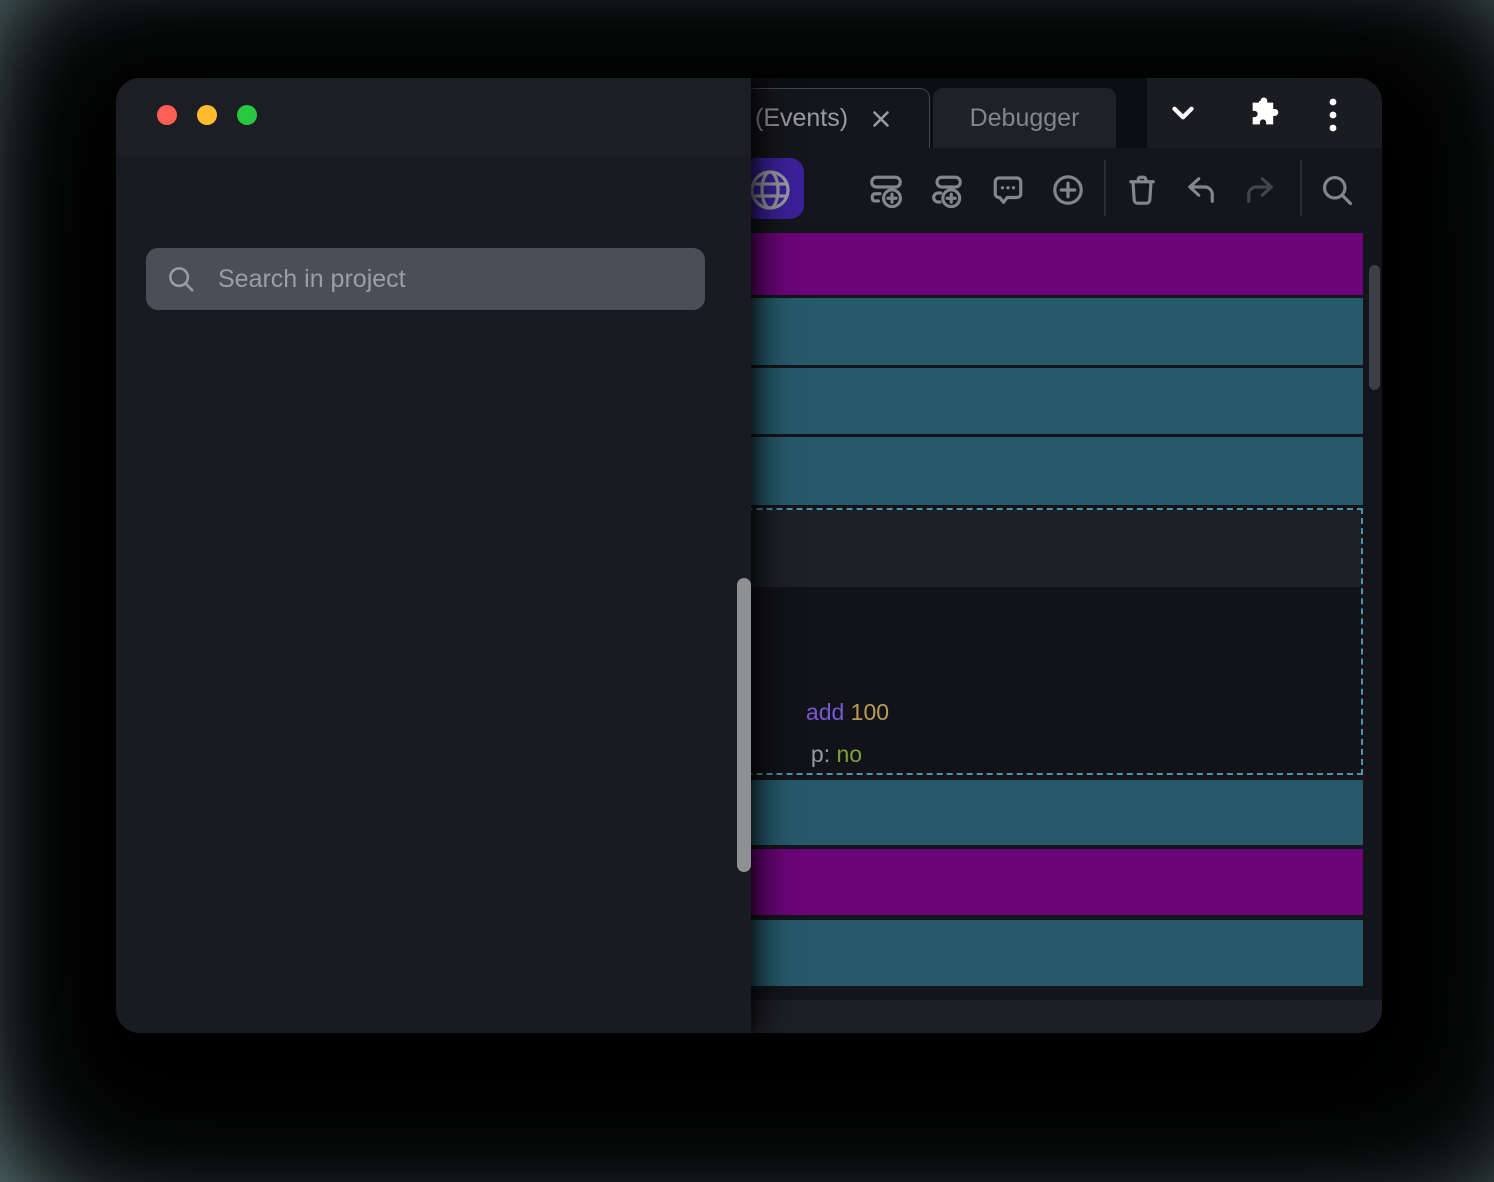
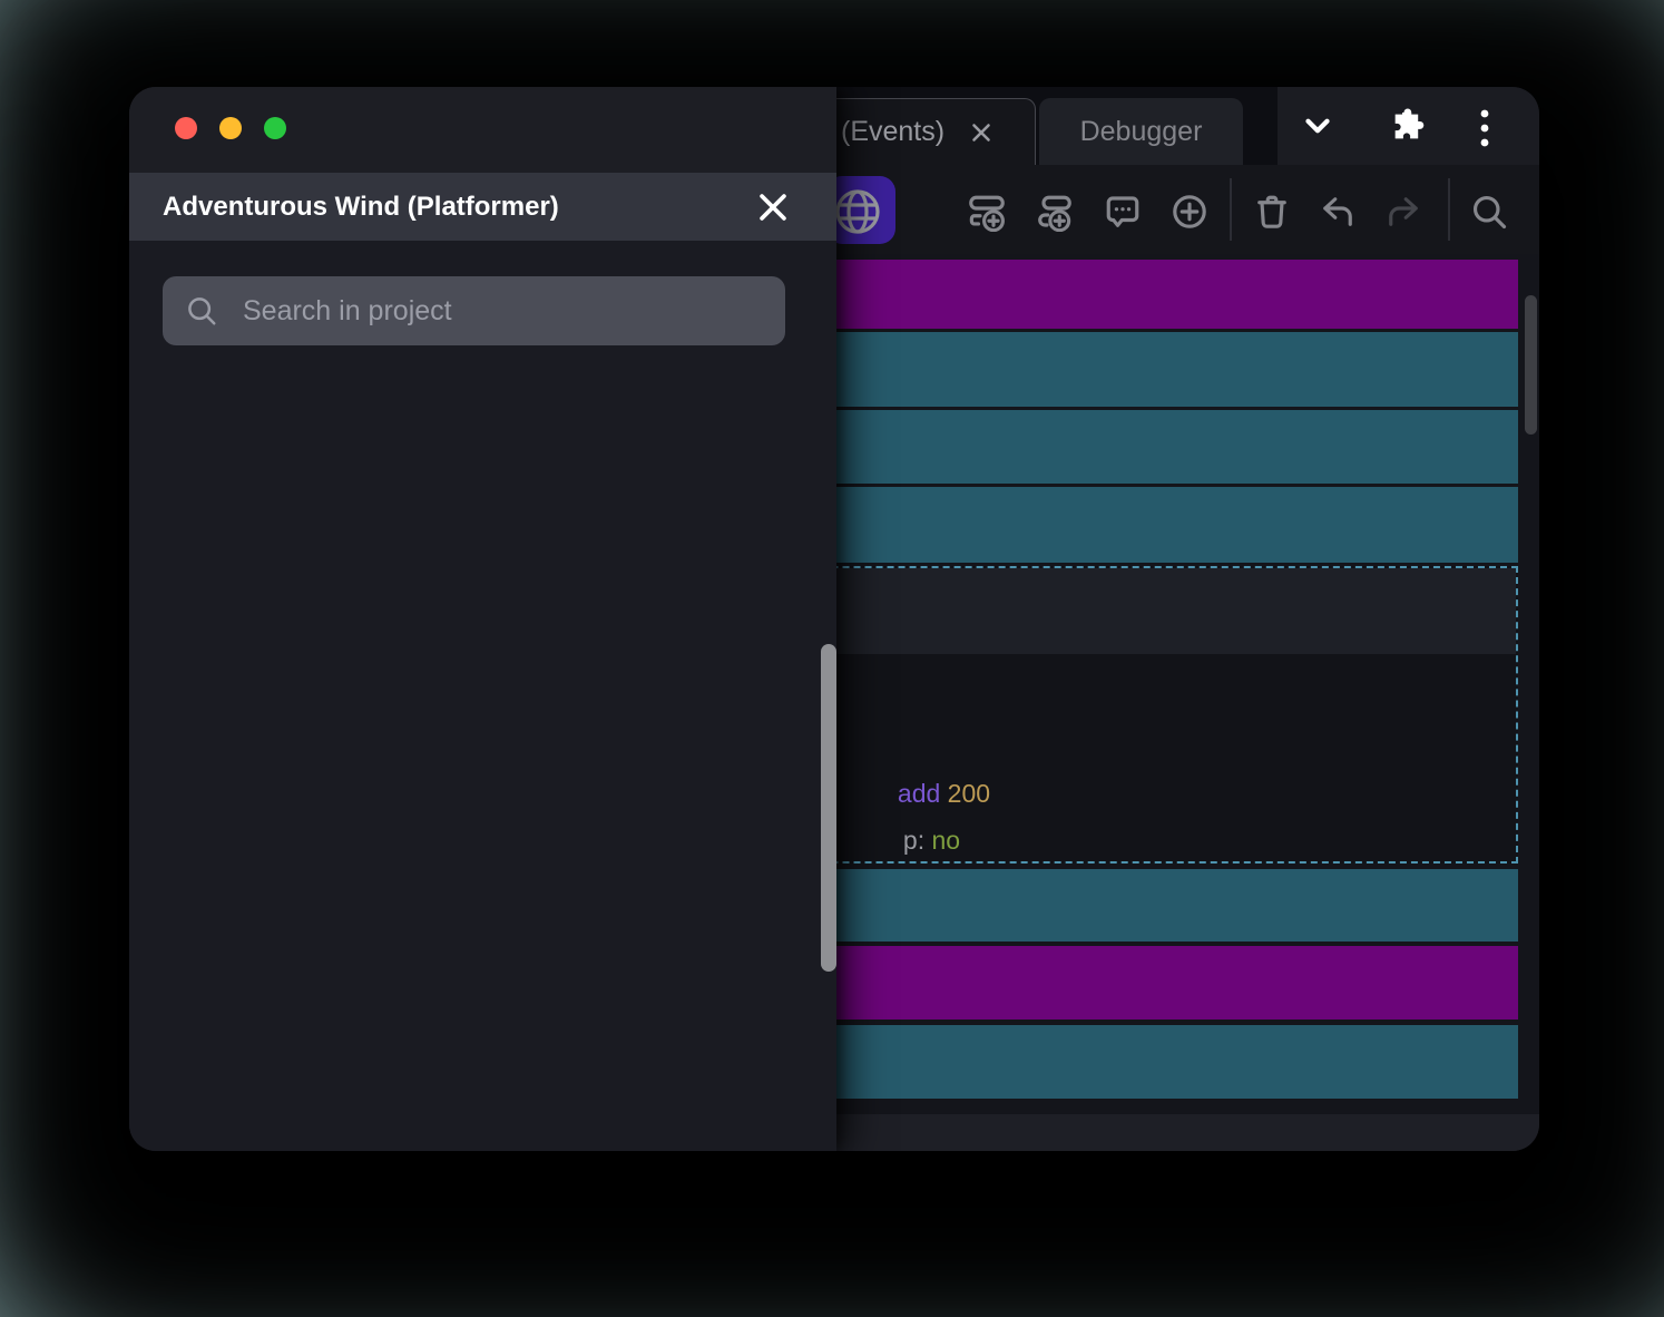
  (Events)
  Debugger
- add 100
+ add 200
  p: no
+ Adventurous Wind (Platformer)
  Search in project
